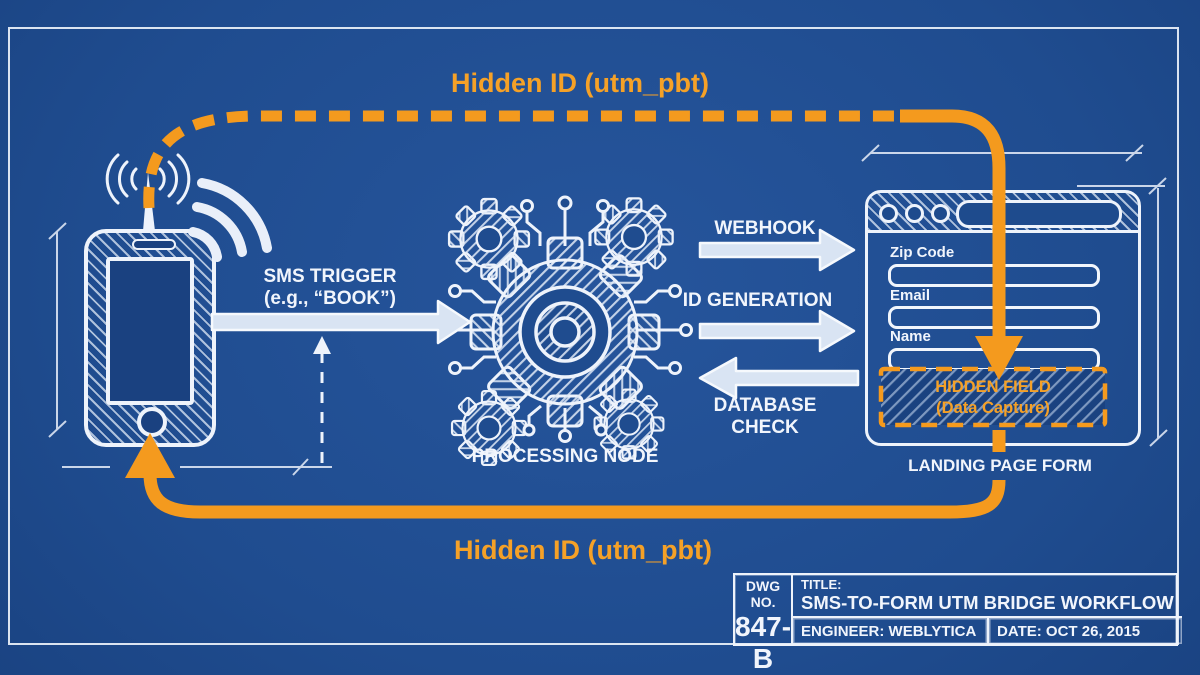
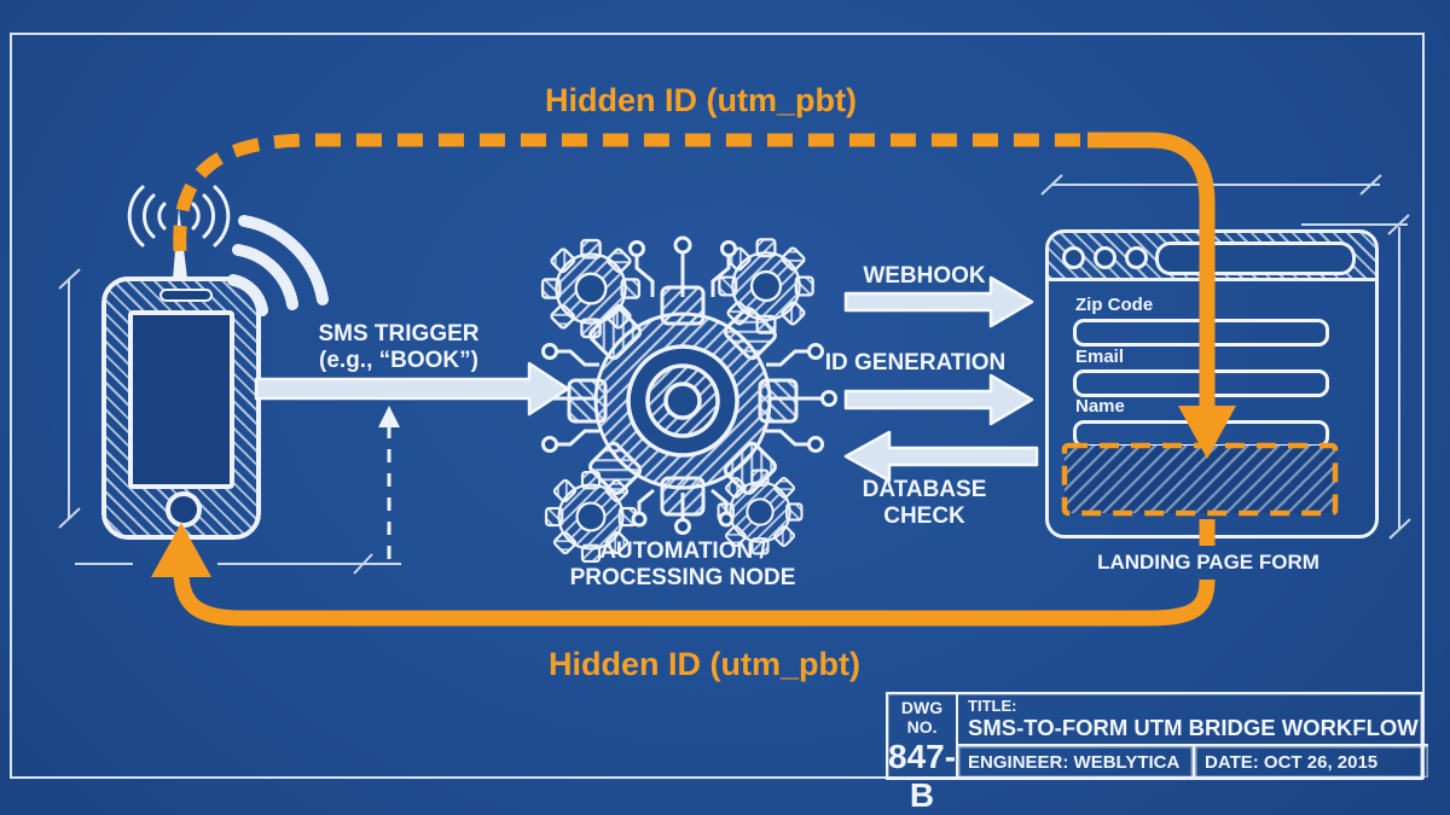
  Zip Code
  Email
  Name
  Hidden ID (utm_pbt)
  Hidden ID (utm_pbt)
  SMS TRIGGER
  (e.g., “BOOK”)
+ AUTOMATION /
  PROCESSING NODE
  WEBHOOK
  ID GENERATION
  DATABASE
  CHECK
- HIDDEN FIELD
- (Data Capture)
  LANDING PAGE FORM
  DWG NO.
  847-B
  TITLE:
  SMS-TO-FORM UTM BRIDGE WORKFLOW
  ENGINEER: WEBLYTICA
  DATE: OCT 26, 2015
